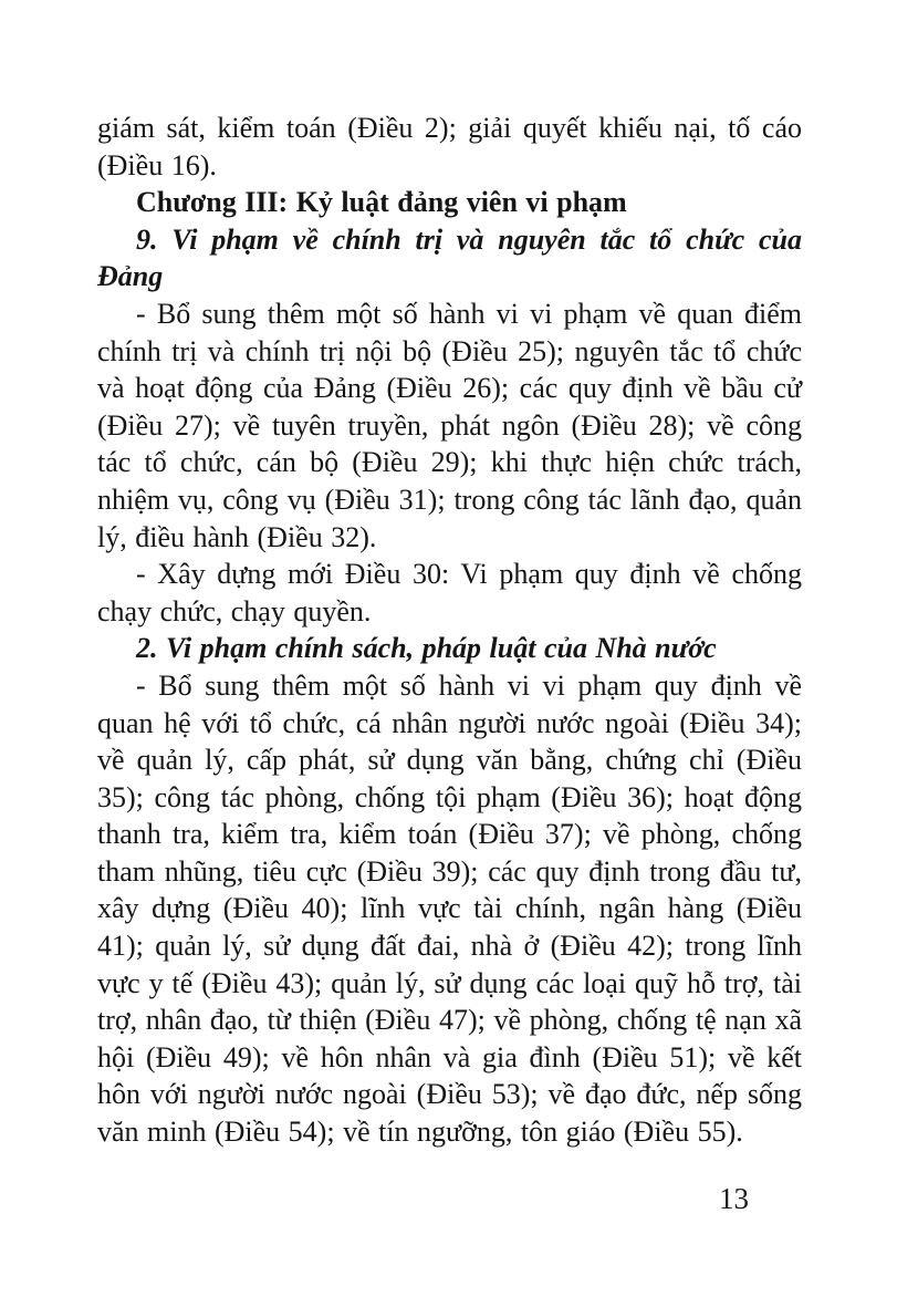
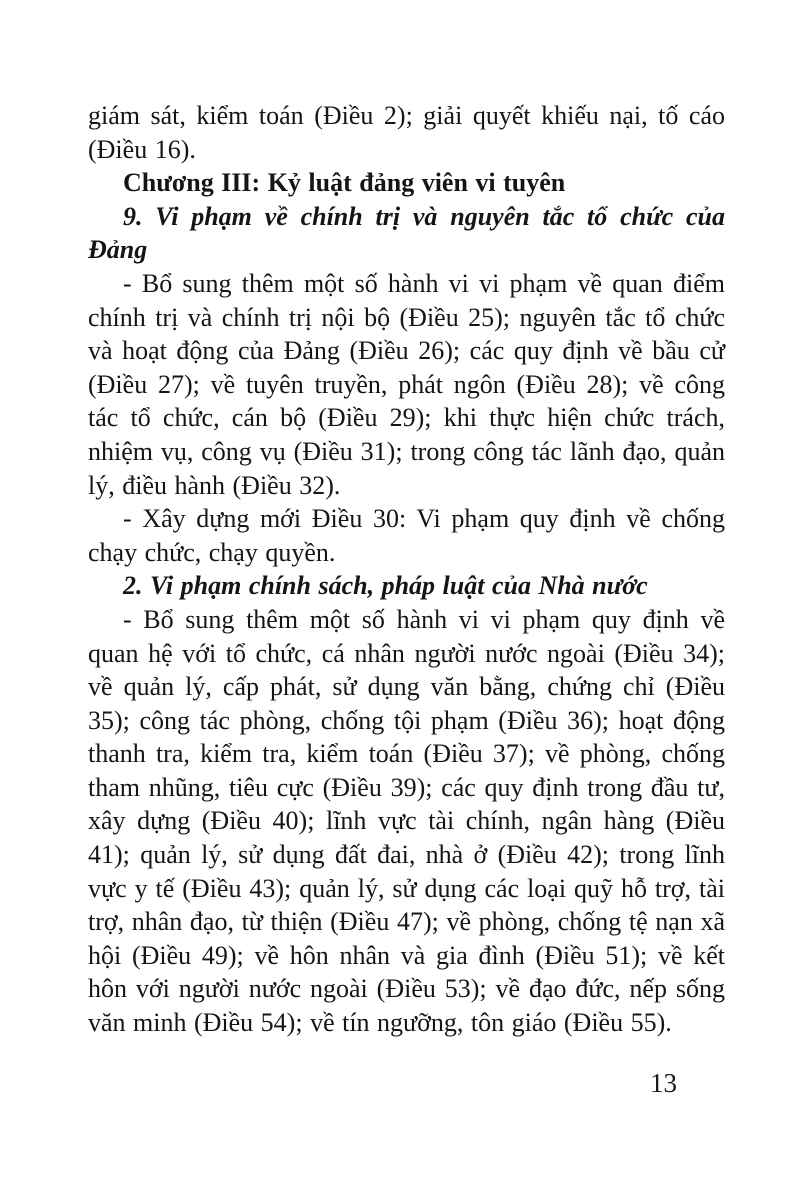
  giám sát, kiểm toán (Điều 2); giải quyết khiếu nại, tố cáo (Điều 16).
- Chương III: Kỷ luật đảng viên vi phạm
+ Chương III: Kỷ luật đảng viên vi tuyên
  9. Vi phạm về chính trị và nguyên tắc tổ chức của Đảng
  - Bổ sung thêm một số hành vi vi phạm về quan điểm chính trị và chính trị nội bộ (Điều 25); nguyên tắc tổ chức và hoạt động của Đảng (Điều 26); các quy định về bầu cử (Điều 27); về tuyên truyền, phát ngôn (Điều 28); về công tác tổ chức, cán bộ (Điều 29); khi thực hiện chức trách, nhiệm vụ, công vụ (Điều 31); trong công tác lãnh đạo, quản lý, điều hành (Điều 32).
  - Xây dựng mới Điều 30: Vi phạm quy định về chống chạy chức, chạy quyền.
  2. Vi phạm chính sách, pháp luật của Nhà nước
  - Bổ sung thêm một số hành vi vi phạm quy định về quan hệ với tổ chức, cá nhân người nước ngoài (Điều 34); về quản lý, cấp phát, sử dụng văn bằng, chứng chỉ (Điều 35); công tác phòng, chống tội phạm (Điều 36); hoạt động thanh tra, kiểm tra, kiểm toán (Điều 37); về phòng, chống tham nhũng, tiêu cực (Điều 39); các quy định trong đầu tư, xây dựng (Điều 40); lĩnh vực tài chính, ngân hàng (Điều 41); quản lý, sử dụng đất đai, nhà ở (Điều 42); trong lĩnh vực y tế (Điều 43); quản lý, sử dụng các loại quỹ hỗ trợ, tài trợ, nhân đạo, từ thiện (Điều 47); về phòng, chống tệ nạn xã hội (Điều 49); về hôn nhân và gia đình (Điều 51); về kết hôn với người nước ngoài (Điều 53); về đạo đức, nếp sống văn minh (Điều 54); về tín ngưỡng, tôn giáo (Điều 55).
  13
